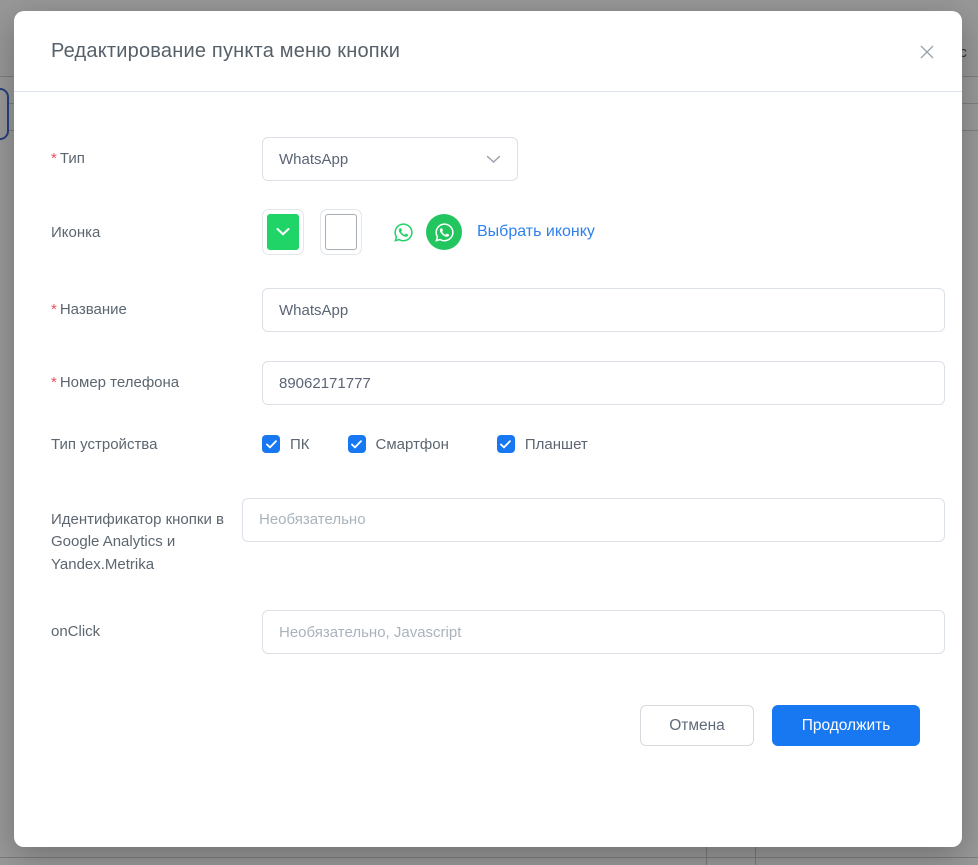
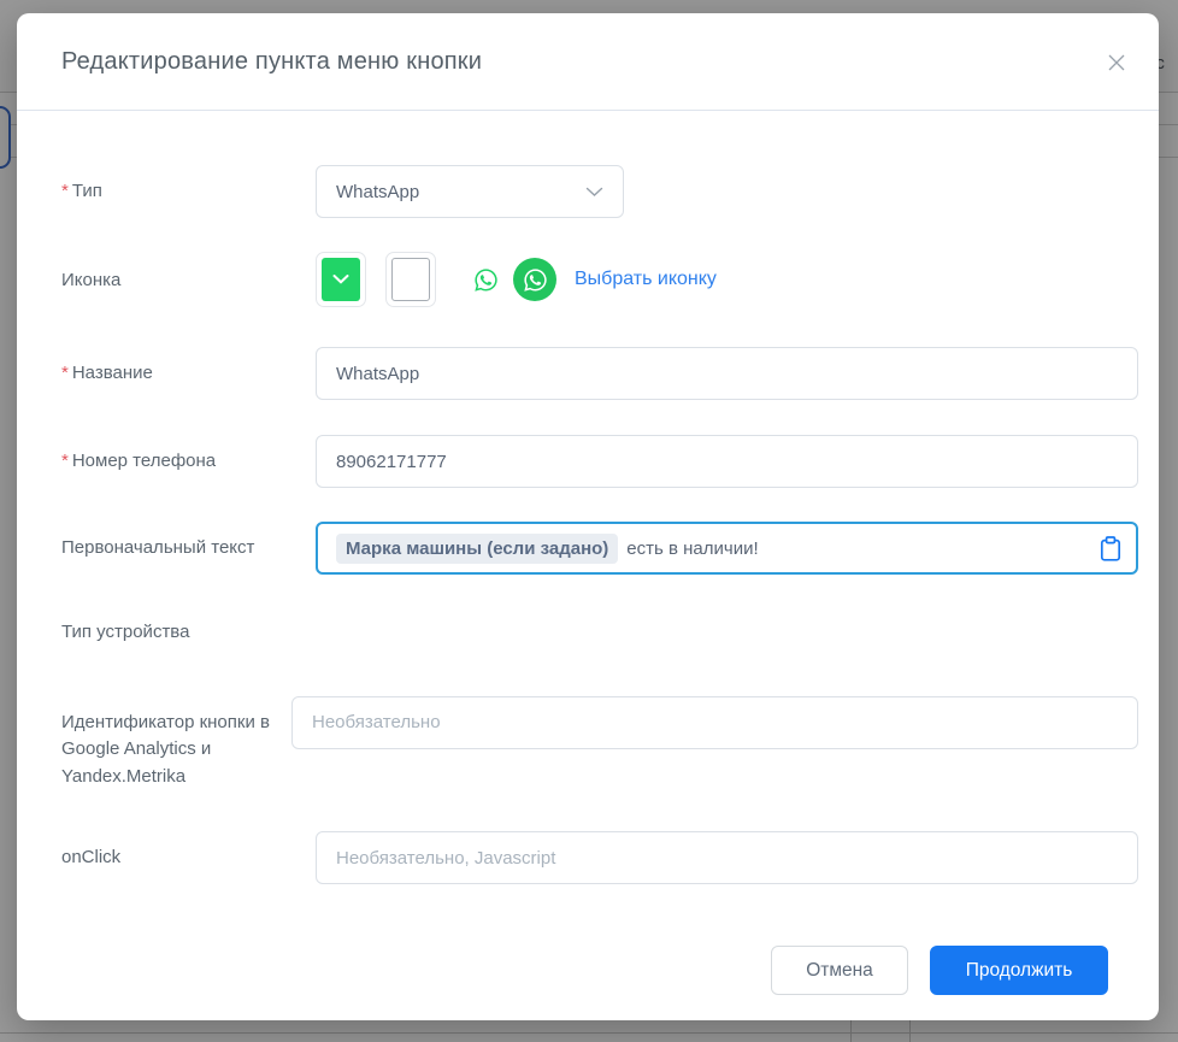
  Редактирование пункта меню кнопки
  * Тип
  WhatsApp
  Иконка
  Выбрать иконку
  * Название
  WhatsApp
  * Номер телефона
  89062171777
+ Первоначальный текст
+ Марка машины (если задано)
+ есть в наличии!
  Тип устройства
- ПК
- Смартфон
- Планшет
  Идентификатор кнопки в Google Analytics и Yandex.Metrika
  Необязательно
  onClick
  Необязательно, Javascript
  Отмена
  Продолжить
